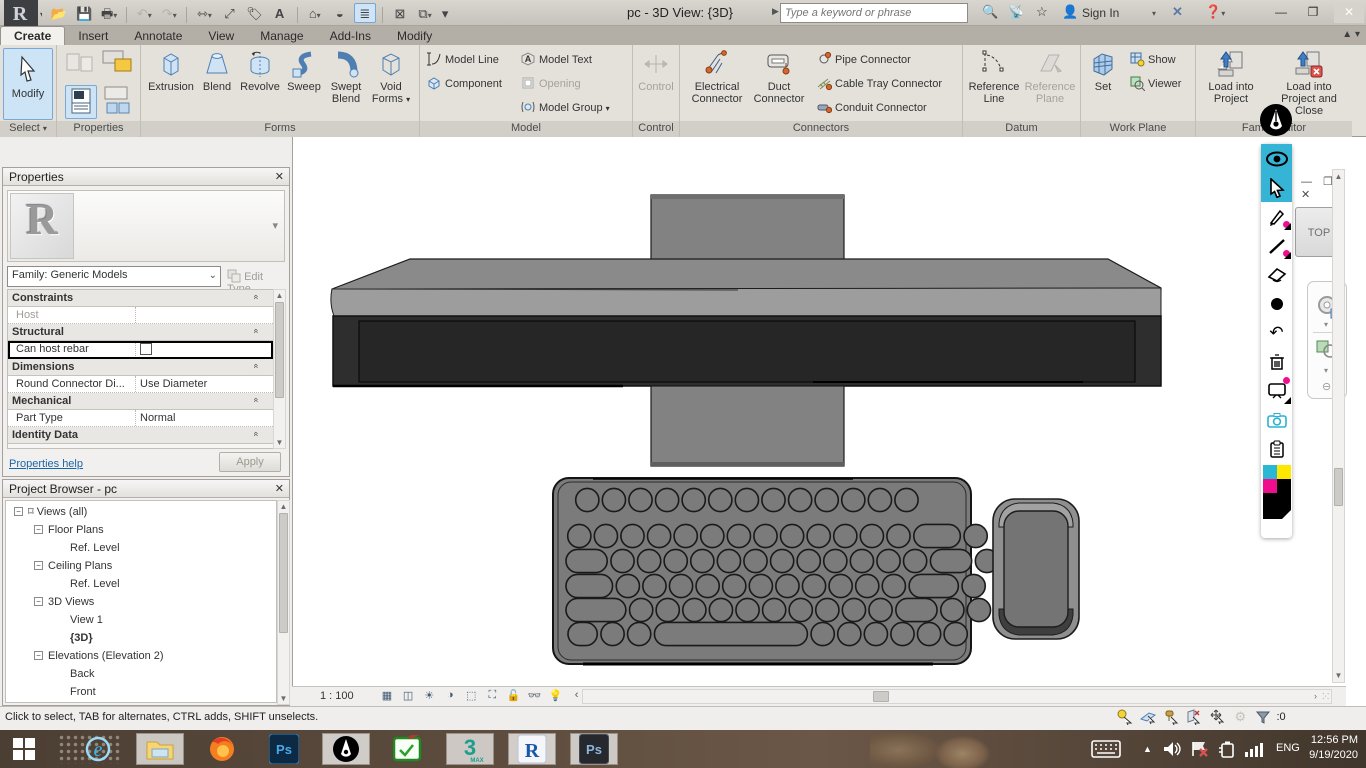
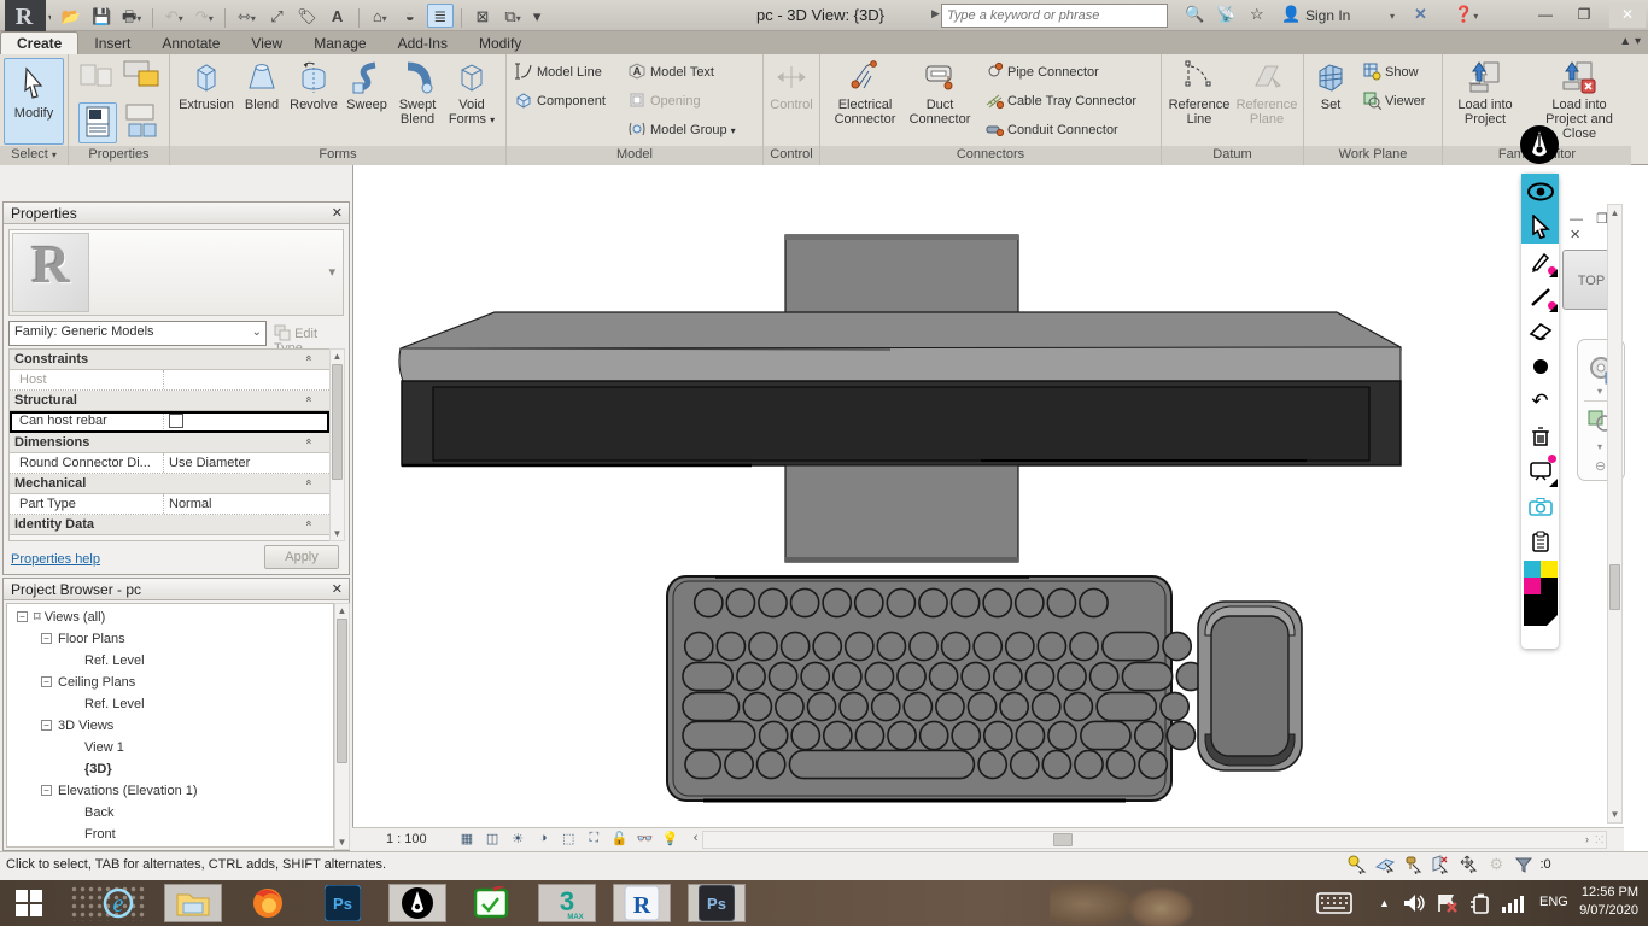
  R
  📂 💾 🖶▾ ↶▾ ↷▾ ⇿▾ ⤢ 🏷 A ⌂▾ ◒ ≣ ⊠ ⧉▾ ▾
  pc - 3D View: {3D}
  ▶
  Type a keyword or phrase
  🔍
  📡
  ☆
  👤
  Sign In
  ▾
  ✕
  ❓▾
  —
  ❐
  ✕
  Create Insert Annotate View Manage Add-Ins Modify
  ▲ ▾
  Modify
  Select ▾
  Properties
  Extrusion
  Blend
  Revolve
  Sweep
  Swept Blend
  Void Forms ▾
  Forms
  Model Line
  Component
  A
  Model Text
  Opening
  Model Group ▾
  Model
  Control
  Control
  Electrical Connector
  Duct Connector
  Pipe Connector
  Cable Tray Connector
  Conduit Connector
  Connectors
  Reference Line
  Reference Plane
  Datum
  Set
  Show
  Viewer
  Work Plane
  Load into Project
  Load into Project and Close
  Properties
  ✕
  R
  ▾
  Family: Generic Models
  ⌄
  Constraints
  Host
  Structural
  Can host rebar
  Dimensions
  Round Connector Di...
  Use Diameter
  Mechanical
  Part Type
  Normal
  Identity Data
  ▲
  ▼
  Properties help
  Apply
  Project Browser - pc
  ✕
  − ⌑ Views (all)
  − Floor Plans
  Ref. Level
  − Ceiling Plans
  Ref. Level
  − 3D Views
  View 1
  {3D}
- − Elevations (Elevation 2)
+ − Elevations (Elevation 1)
  Back
  Front
  ▲
  ▼
  — ❐ ✕
  TOP
  ▾
  ▾
  ⊖
  ▲
  ▼
  1 : 100
  ▦ ◫ ☀ ◑ ⬚ ⛶ 🔓 👓 💡 ‹
  ›
  ⁙
- Click to select, TAB for alternates, CTRL adds, SHIFT unselects.
+ Click to select, TAB for alternates, CTRL adds, SHIFT alternates.
  ⚙ :0
  ↶
  e
  Ps
  3
  R
  Ps
  ▲
  ENG
  12:56 PM
- 9/19/2020
+ 9/07/2020
